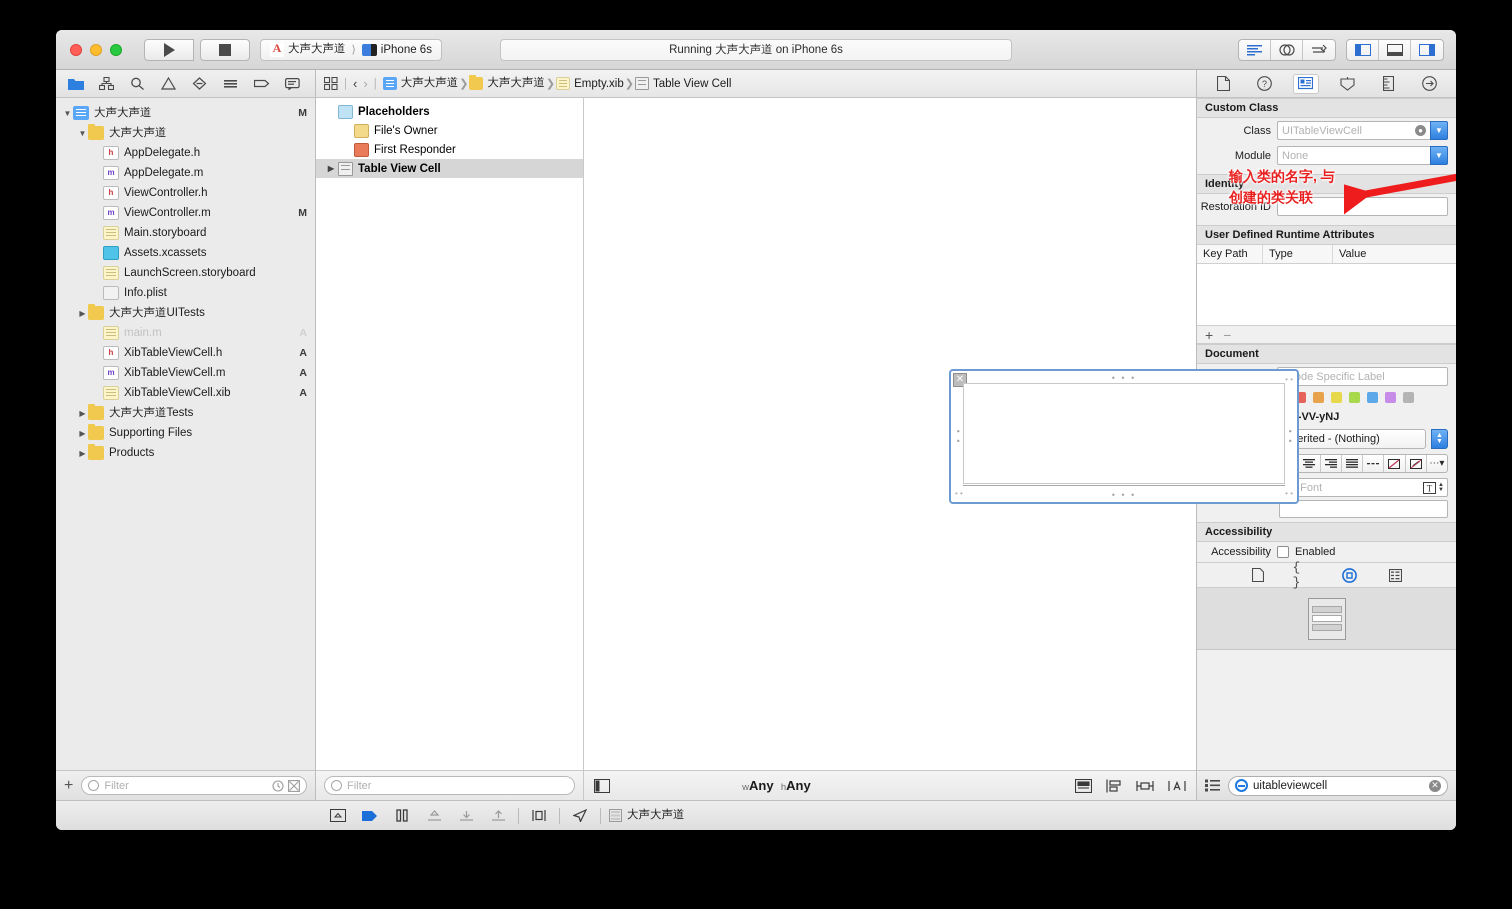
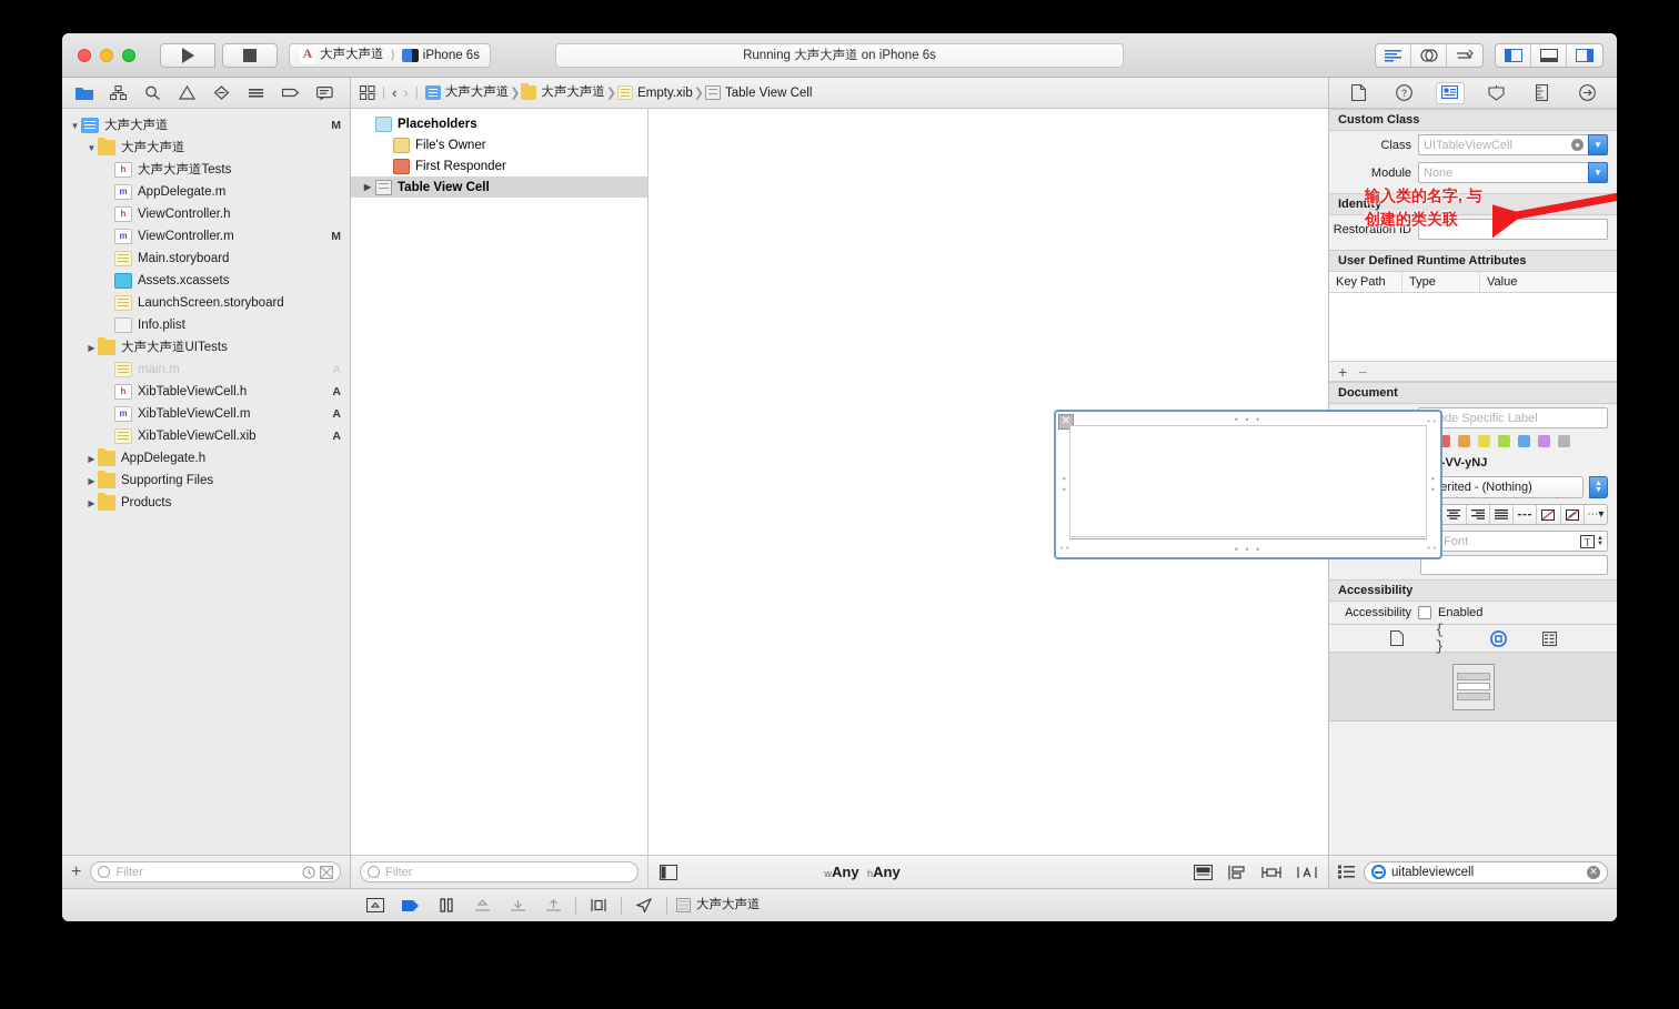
  大声大声道
  ⟩
  iPhone 6s
  Running 大声大声道 on iPhone 6s
  ▼
  大声大声道
  M
  ▼
  大声大声道
  h
- AppDelegate.h
+ 大声大声道Tests
  m
  AppDelegate.m
  h
  ViewController.h
  m
  ViewController.m
  M
  Main.storyboard
  Assets.xcassets
  LaunchScreen.storyboard
  Info.plist
  ▶
  大声大声道UITests
  main.m
  A
  h
  XibTableViewCell.h
  A
  m
  XibTableViewCell.m
  A
  XibTableViewCell.xib
  A
  ▶
- 大声大声道Tests
+ AppDelegate.h
  ▶
  Supporting Files
  ▶
  Products
  +
  Filter
  |
  ‹
  ›
  |
  大声大声道
  ❯
  大声大声道
  ❯
  Empty.xib
  ❯
  Table View Cell
  Placeholders
  File's Owner
  First Responder
  ▶
  Table View Cell
  Filter
  输入类的名字, 与
  创建的类关联
  ✕
  • • •
  • • •
  • •
  • •
  • •
  wAny hAny
  ?
  Custom Class
  Class
  UITableViewCell
  ●
  ▼
  Module
  None
  ▼
  Identity
  Restoration ID
  User Defined Runtime Attributes
  Key Path
  Type
  Value
  +
  −
  Document
  de Specific Label
  -VV-yNJ
  erited - (Nothing)
  ⋯▾
  T
  Accessibility
  Accessibility
  Enabled
  { }
  uitableviewcell
  ✕
  大声大声道
